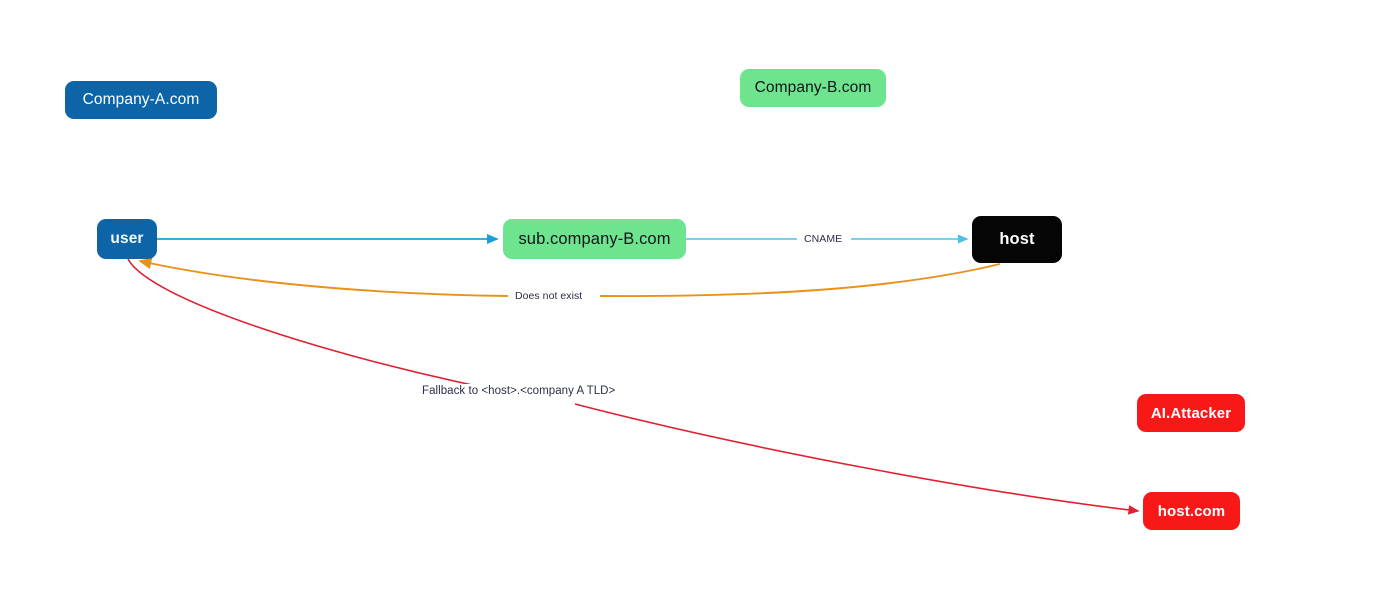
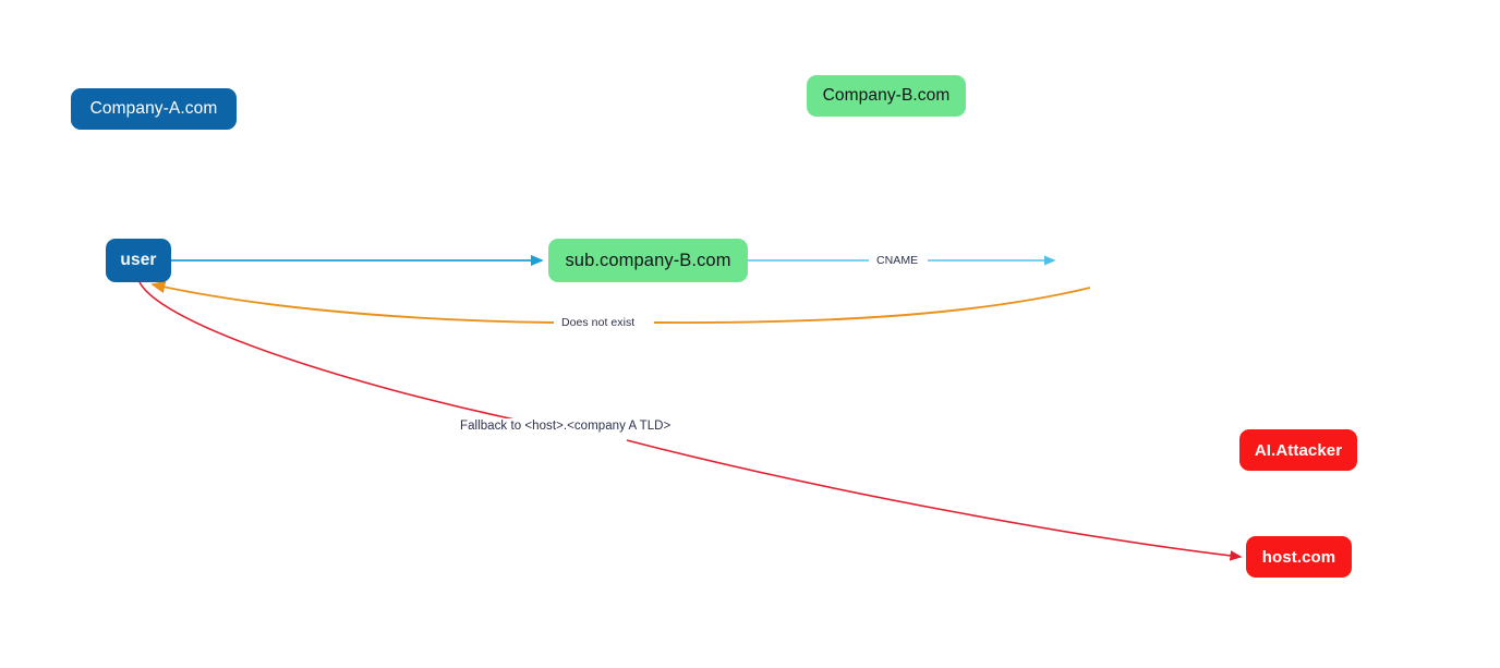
  Company-A.com
  Company-B.com
  user
  sub.company-B.com
- host
  AI.Attacker
  host.com
  CNAME
  Does not exist
  Fallback to <host>.<company A TLD>
